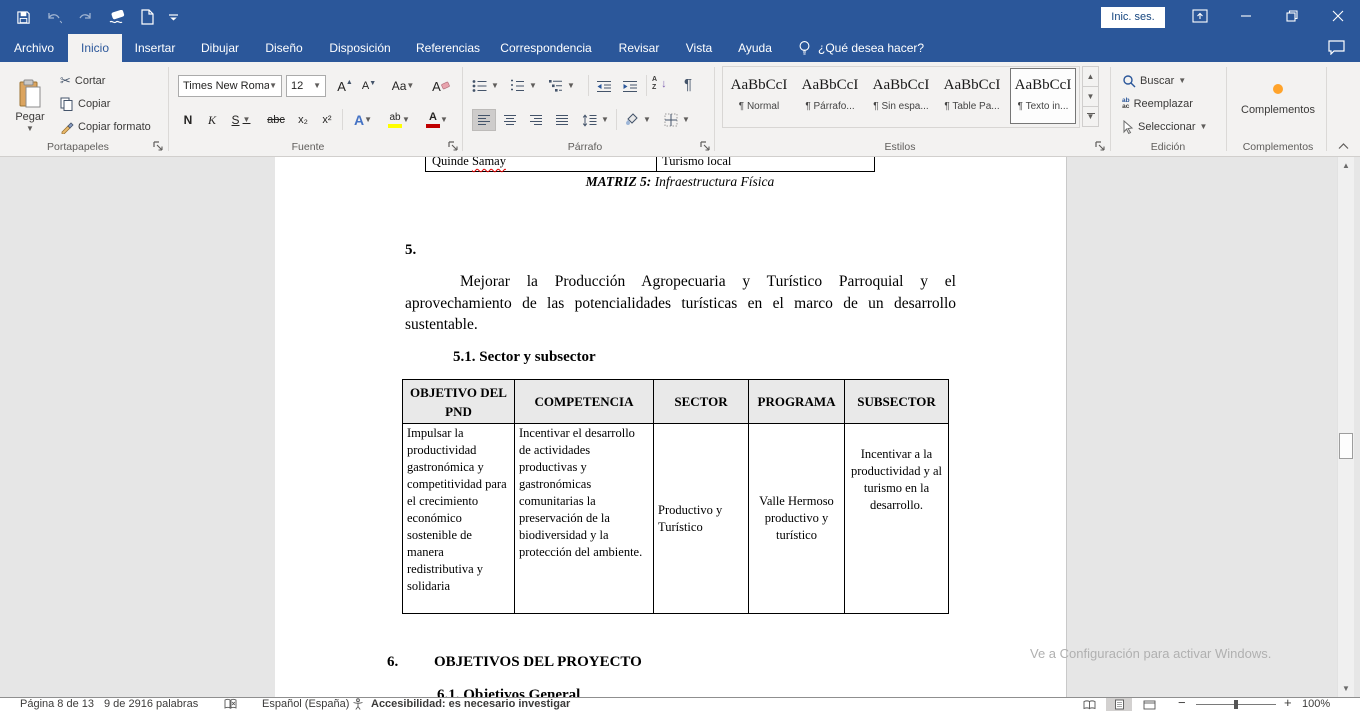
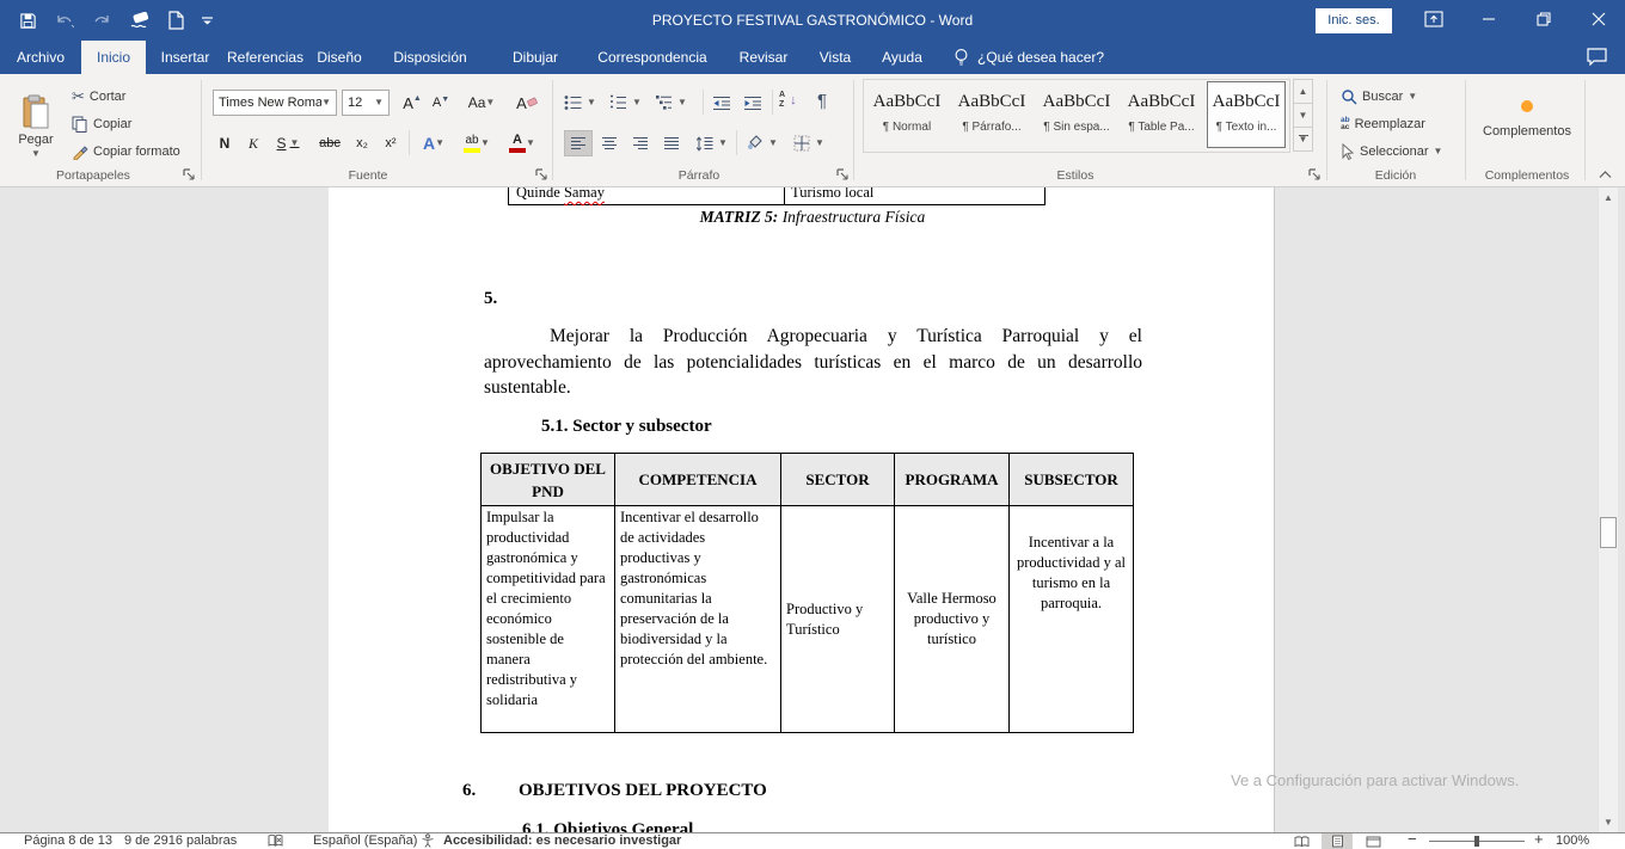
+ PROYECTO FESTIVAL GASTRONÓMICO - Word
  Inic. ses.
  Archivo
  Inicio
  Insertar
- Dibujar
+ Referencias
  Diseño
  Disposición
- Referencias
+ Dibujar
  Correspondencia
  Revisar
  Vista
  Ayuda
  ¿Qué desea hacer?
  Pegar
  ▼
  ✂
  Cortar
  Copiar
  Copiar formato
  Portapapeles
  Times New Roma
  ▼
  12
  ▼
  A
  A
  Aa
  ▼
  A
  N
  K
  S
  ▼
  abc
  x₂
  x²
  A
  ▼
  ab
  ▼
  A
  ▼
  Fuente
  ▼
  ▼
  ▼
  ↓
  ¶
  ▼
  ▼
  ▼
  Párrafo
  AaBbCcI
  ¶ Normal
  AaBbCcI
  ¶ Párrafo...
  AaBbCcI
  ¶ Sin espa...
  AaBbCcI
  ¶ Table Pa...
  AaBbCcI
  ¶ Texto in...
  ▲
  ▼
  ▼
  Estilos
  Buscar
  ▼
  Reemplazar
  Seleccionar
  ▼
  Edición
  Complementos
  Complementos
  Quinde Samay
  Turismo local
  MATRIZ 5: Infraestructura Física
  5.
- Mejorar la Producción Agropecuaria y Turístico Parroquial y el aprovechamiento de las potencialidades turísticas en el marco de un desarrollo sustentable.
+ Mejorar la Producción Agropecuaria y Turística Parroquial y el aprovechamiento de las potencialidades turísticas en el marco de un desarrollo sustentable.
  5.1. Sector y subsector
  OBJETIVO DEL PND	COMPETENCIA	SECTOR	PROGRAMA	SUBSECTOR
- Impulsar la productividad gastronómica y competitividad para el crecimiento económico sostenible de manera redistributiva y solidaria	Incentivar el desarrollo de actividades productivas y gastronómicas comunitarias la preservación de la biodiversidad y la protección del ambiente.	Productivo y Turístico	Valle Hermoso productivo y turístico	Incentivar a la productividad y al turismo en la desarrollo.
+ Impulsar la productividad gastronómica y competitividad para el crecimiento económico sostenible de manera redistributiva y solidaria	Incentivar el desarrollo de actividades productivas y gastronómicas comunitarias la preservación de la biodiversidad y la protección del ambiente.	Productivo y Turístico	Valle Hermoso productivo y turístico	Incentivar a la productividad y al turismo en la parroquia.
  6.
  OBJETIVOS DEL PROYECTO
  6.1. Objetivos General
  Ve a Configuración para activar Windows.
  ▲
  ▼
  Página 8 de 13
  9 de 2916 palabras
  Español (España)
  Accesibilidad: es necesario investigar
  −
  +
  100%
